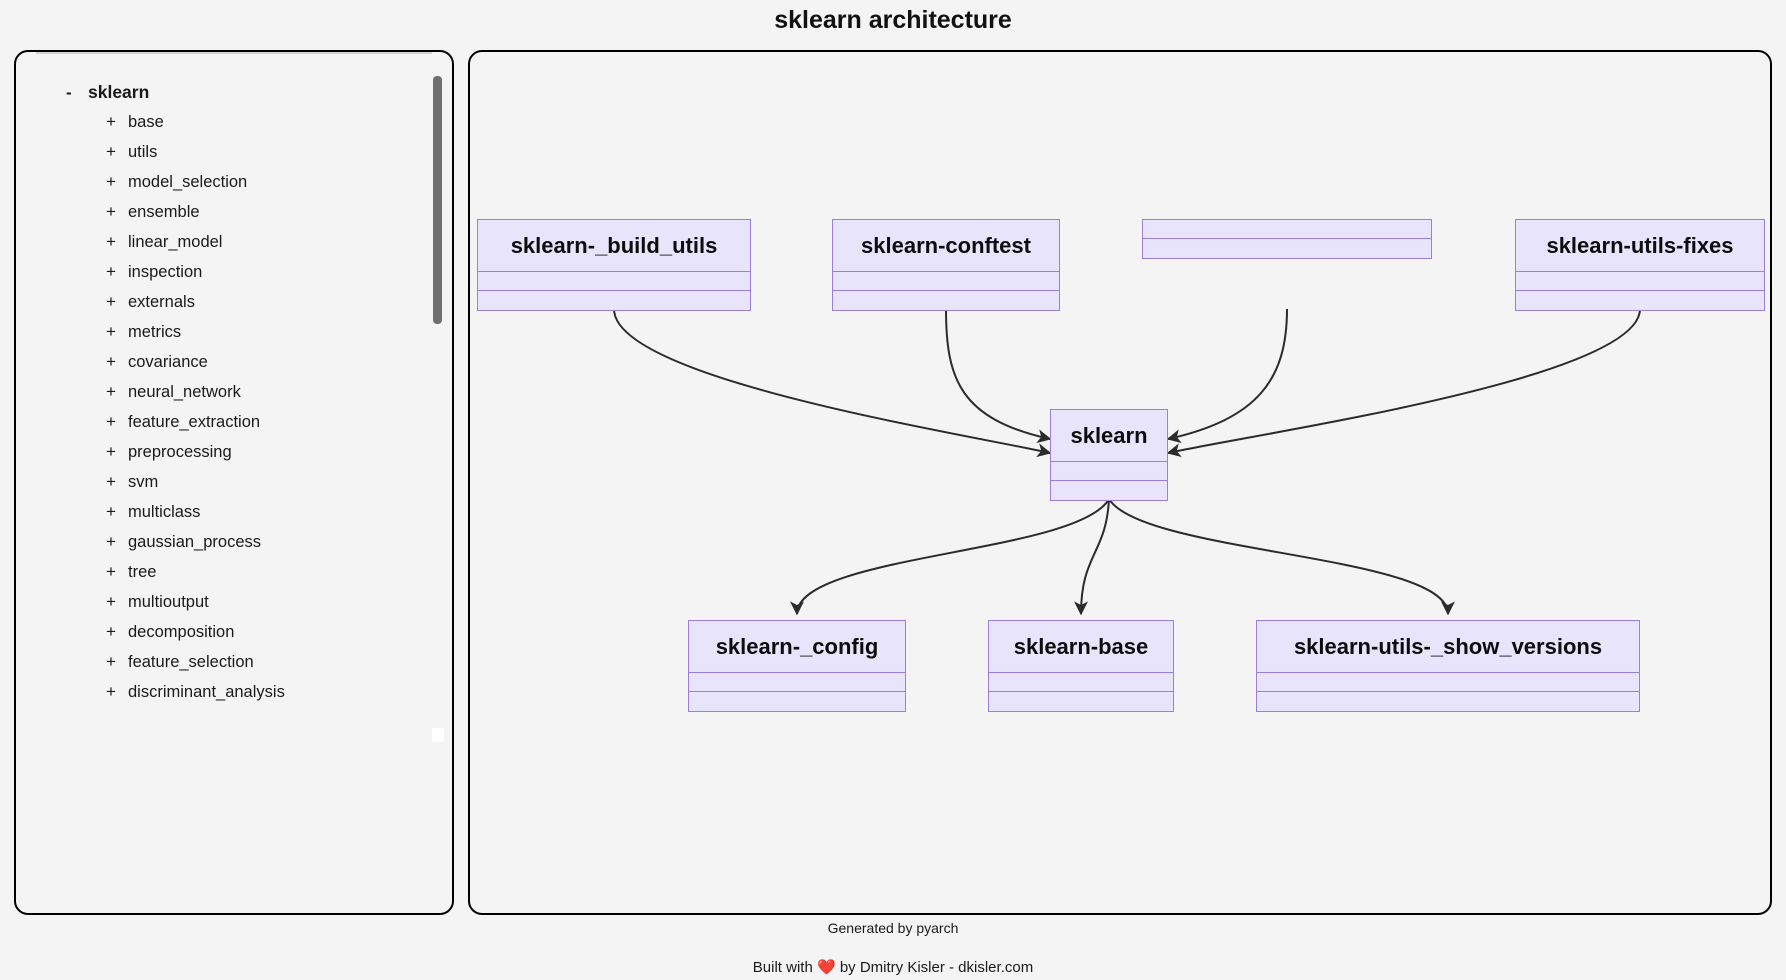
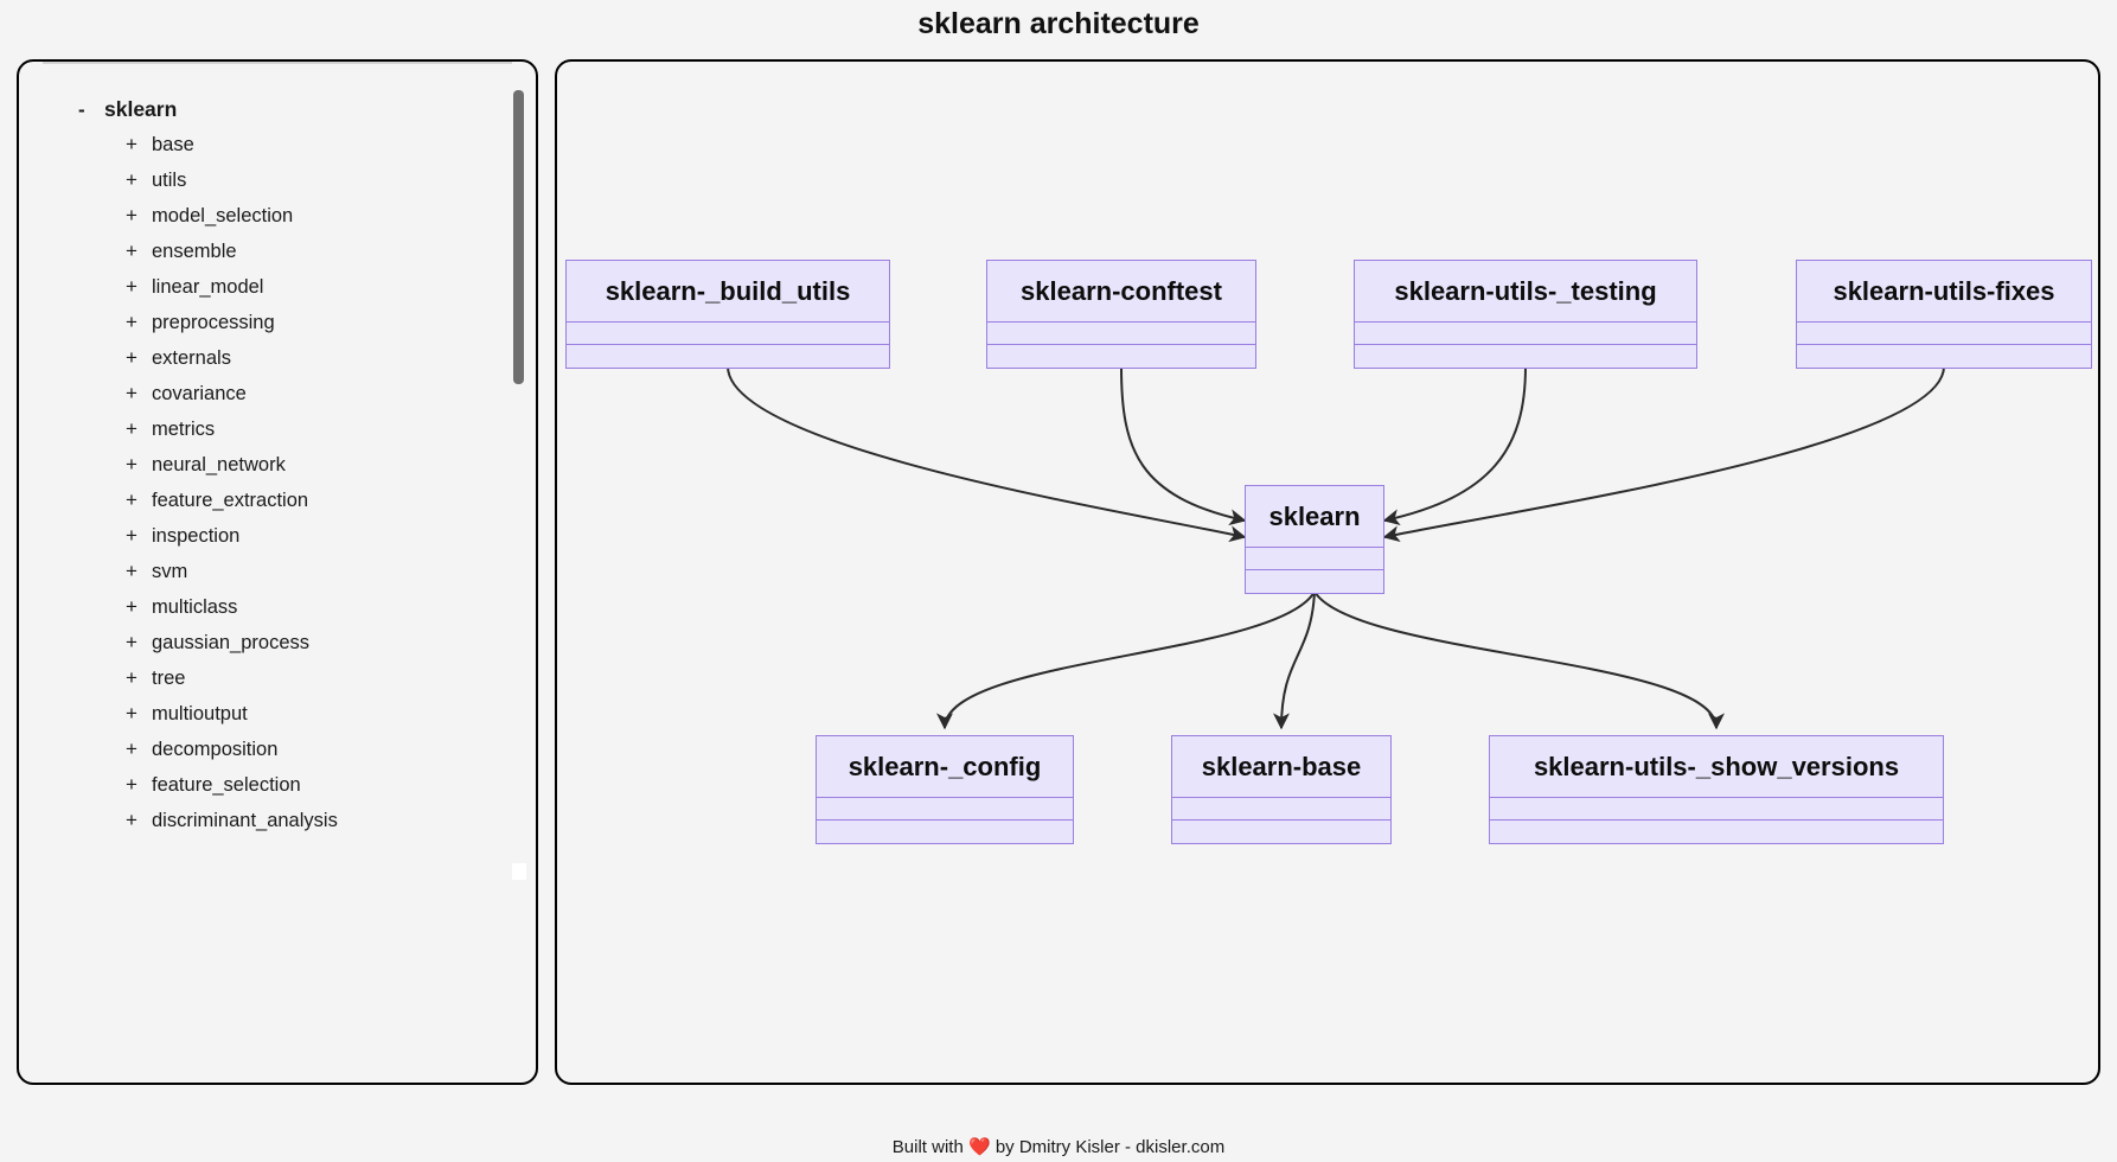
  sklearn architecture
  -
  sklearn
  +
  base
  +
  utils
  +
  model_selection
  +
  ensemble
  +
  linear_model
  +
- inspection
+ preprocessing
  +
  externals
  +
- metrics
+ covariance
  +
- covariance
+ metrics
  +
  neural_network
  +
  feature_extraction
  +
- preprocessing
+ inspection
  +
  svm
  +
  multiclass
  +
  gaussian_process
  +
  tree
  +
  multioutput
  +
  decomposition
  +
  feature_selection
  +
  discriminant_analysis
  sklearn-_build_utils
  sklearn-conftest
+ sklearn-utils-_testing
  sklearn-utils-fixes
  sklearn
  sklearn-_config
  sklearn-base
  sklearn-utils-_show_versions
- Generated by pyarch
  Built with ❤️ by Dmitry Kisler - dkisler.com
